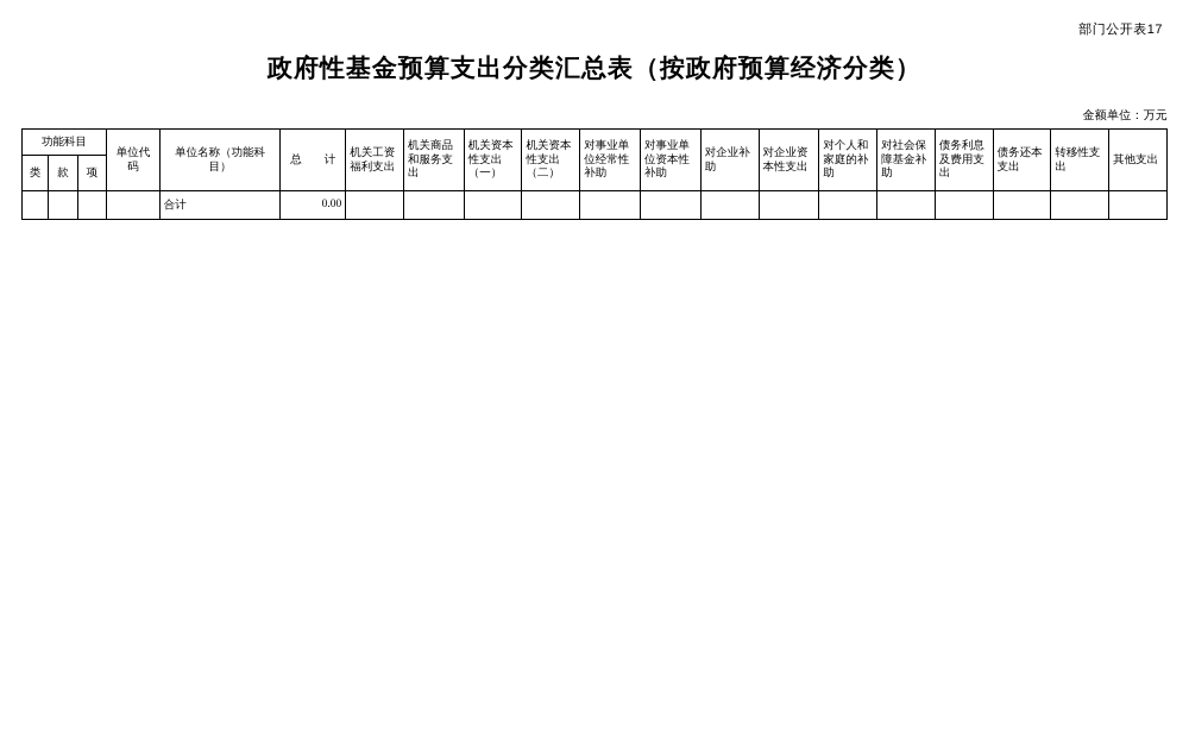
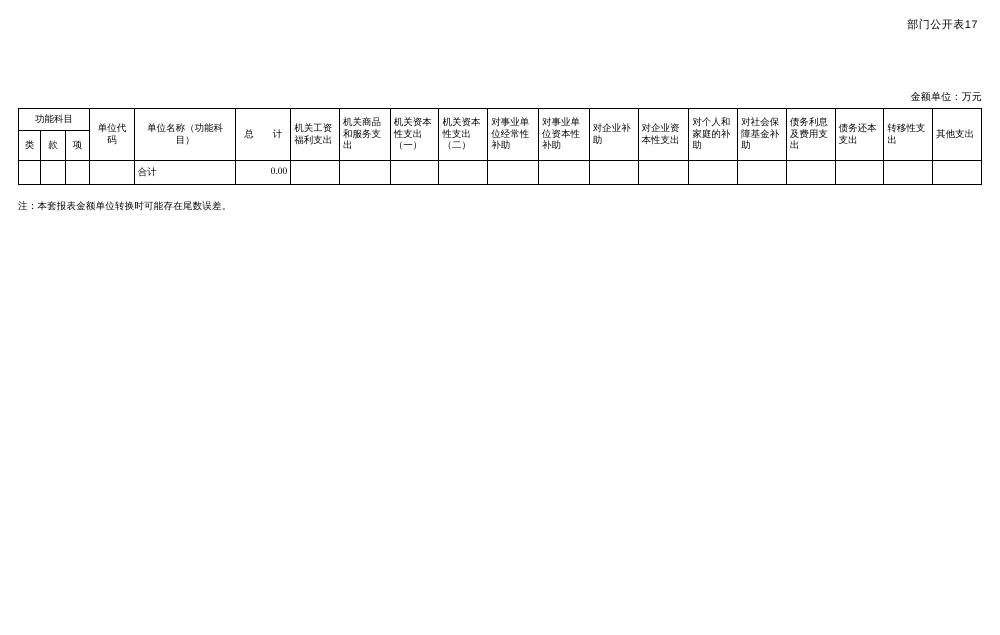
  部门公开表17
- 政府性基金预算支出分类汇总表（按政府预算经济分类）
  金额单位：万元
  功能科目	单位代码	单位名称（功能科目）	总 计	机关工资福利支出	机关商品和服务支出	机关资本性支出（一）	机关资本性支出（二）	对事业单位经常性补助	对事业单位资本性补助	对企业补助	对企业资本性支出	对个人和家庭的补助	对社会保障基金补助	债务利息及费用支出	债务还本支出	转移性支出	其他支出
  类	款	项
  				合计	0.00
+ 注：本套报表金额单位转换时可能存在尾数误差。
